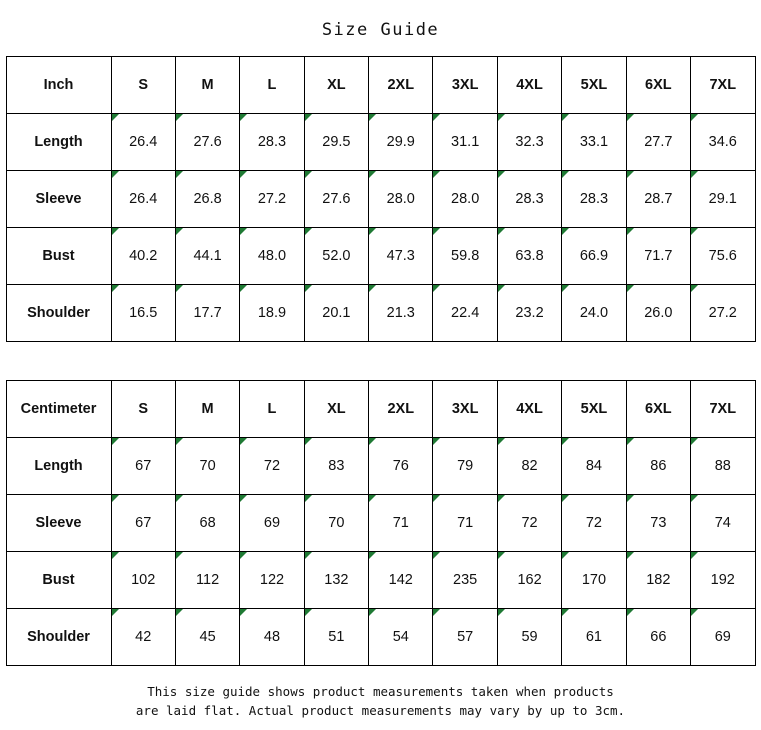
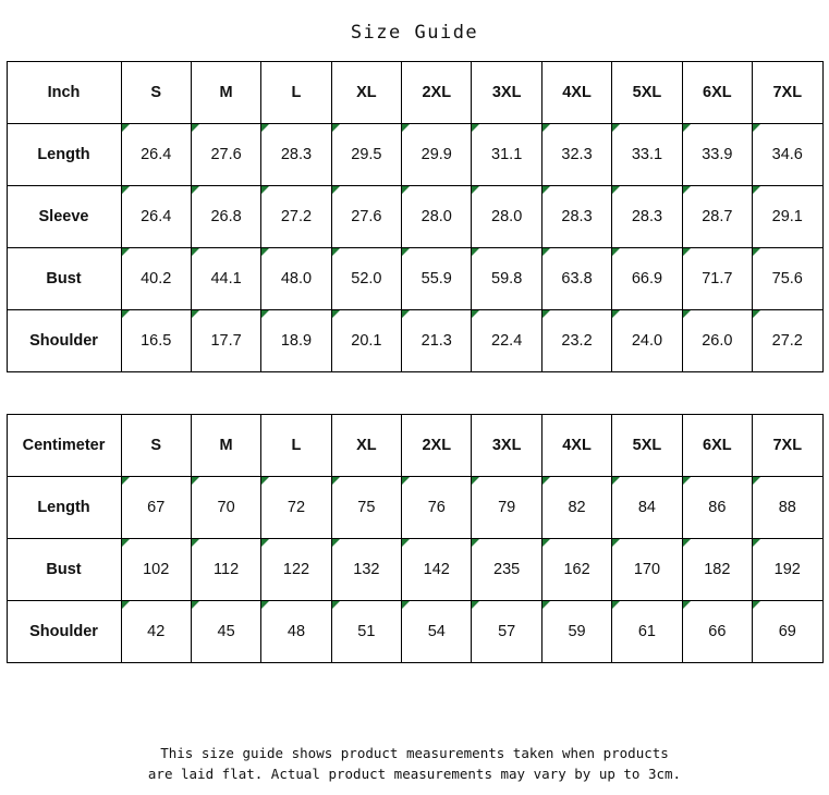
  Size Guide
  Inch	S	M	L	XL	2XL	3XL	4XL	5XL	6XL	7XL
- Length	26.4	27.6	28.3	29.5	29.9	31.1	32.3	33.1	27.7	34.6
+ Length	26.4	27.6	28.3	29.5	29.9	31.1	32.3	33.1	33.9	34.6
  Sleeve	26.4	26.8	27.2	27.6	28.0	28.0	28.3	28.3	28.7	29.1
- Bust	40.2	44.1	48.0	52.0	47.3	59.8	63.8	66.9	71.7	75.6
+ Bust	40.2	44.1	48.0	52.0	55.9	59.8	63.8	66.9	71.7	75.6
  Shoulder	16.5	17.7	18.9	20.1	21.3	22.4	23.2	24.0	26.0	27.2
  Centimeter	S	M	L	XL	2XL	3XL	4XL	5XL	6XL	7XL
- Length	67	70	72	83	76	79	82	84	86	88
+ Length	67	70	72	75	76	79	82	84	86	88
- Sleeve	67	68	69	70	71	71	72	72	73	74
  Bust	102	112	122	132	142	235	162	170	182	192
  Shoulder	42	45	48	51	54	57	59	61	66	69
  This size guide shows product measurements taken when products
  are laid flat. Actual product measurements may vary by up to 3cm.
